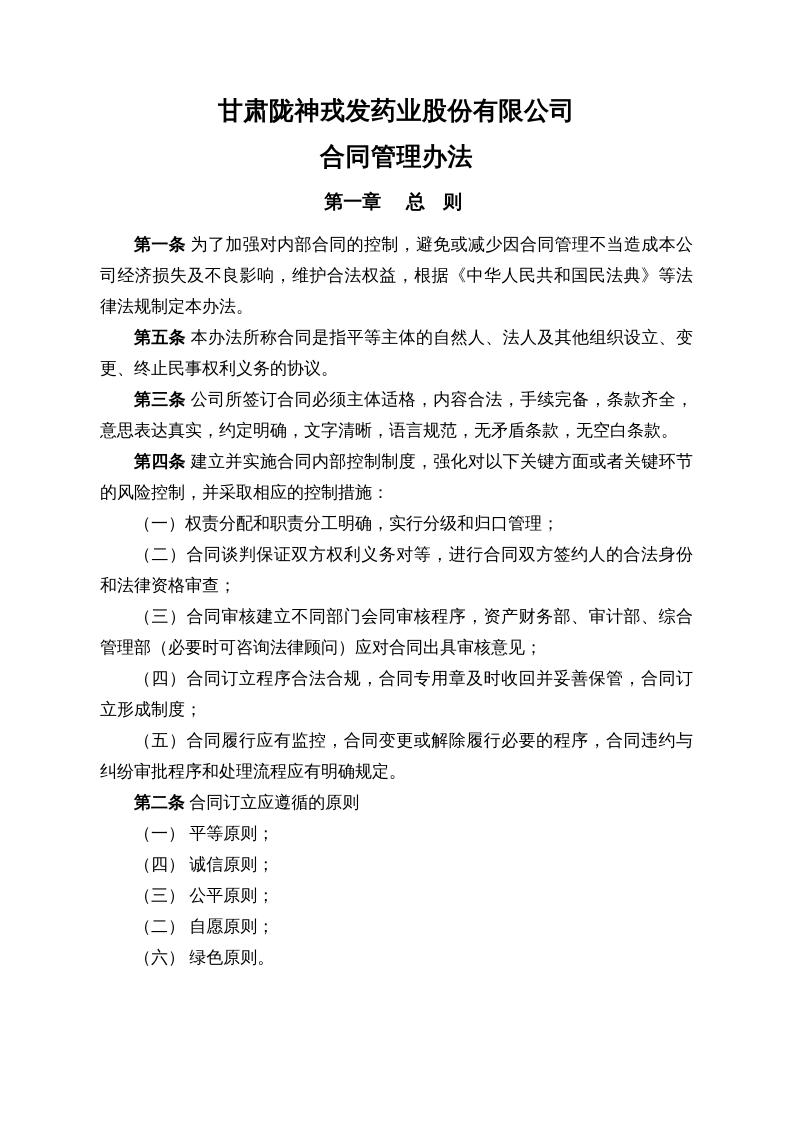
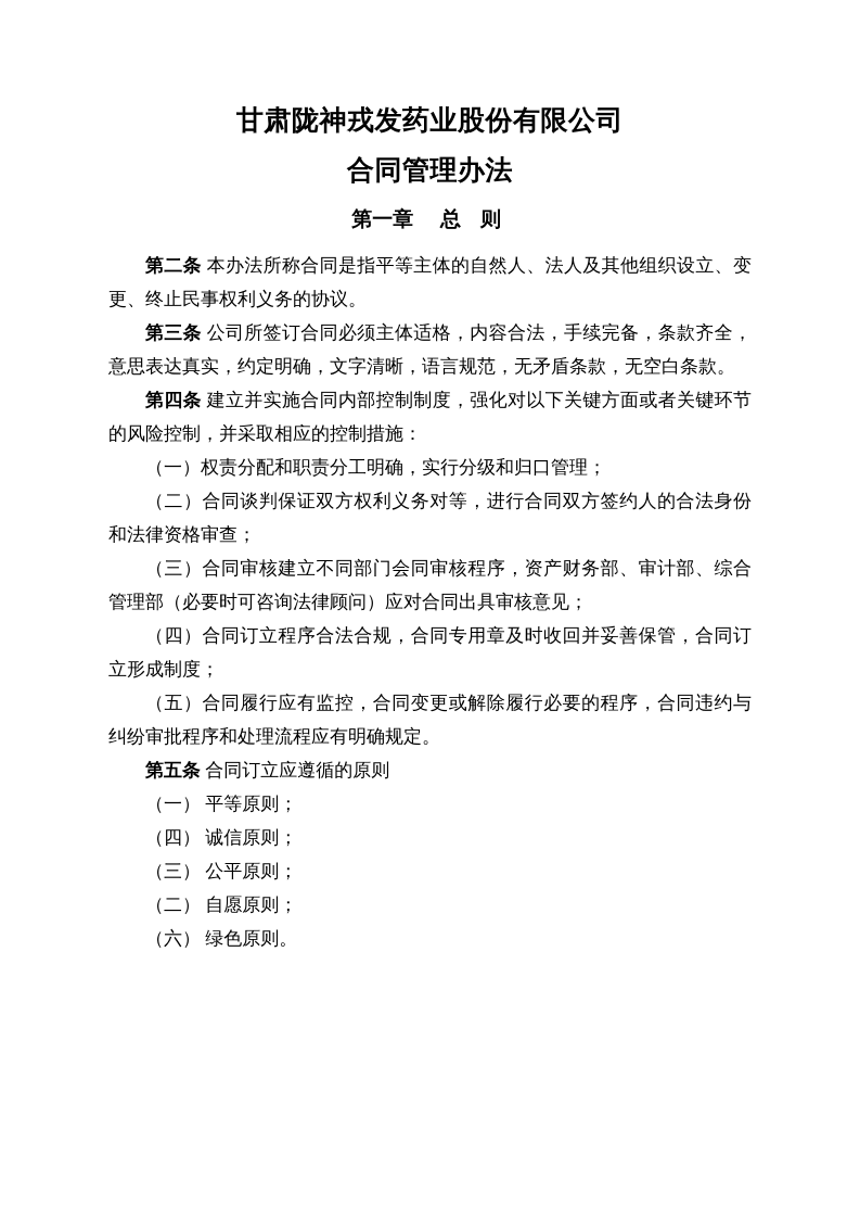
  甘肃陇神戎发药业股份有限公司
  合同管理办法
  第一章 总 则
- 第一条 为了加强对内部合同的控制，避免或减少因合同管理不当造成本公司经济损失及不良影响，维护合法权益，根据《中华人民共和国民法典》等法律法规制定本办法。
- 第五条 本办法所称合同是指平等主体的自然人、法人及其他组织设立、变更、终止民事权利义务的协议。
+ 第二条 本办法所称合同是指平等主体的自然人、法人及其他组织设立、变更、终止民事权利义务的协议。
  第三条 公司所签订合同必须主体适格，内容合法，手续完备，条款齐全，意思表达真实，约定明确，文字清晰，语言规范，无矛盾条款，无空白条款。
  第四条 建立并实施合同内部控制制度，强化对以下关键方面或者关键环节的风险控制，并采取相应的控制措施：
  （一）权责分配和职责分工明确，实行分级和归口管理；
  （二）合同谈判保证双方权利义务对等，进行合同双方签约人的合法身份和法律资格审查；
  （三）合同审核建立不同部门会同审核程序，资产财务部、审计部、综合管理部（必要时可咨询法律顾问）应对合同出具审核意见；
  （四）合同订立程序合法合规，合同专用章及时收回并妥善保管，合同订立形成制度；
  （五）合同履行应有监控，合同变更或解除履行必要的程序，合同违约与纠纷审批程序和处理流程应有明确规定。
- 第二条 合同订立应遵循的原则
+ 第五条 合同订立应遵循的原则
  （一） 平等原则；
  （四） 诚信原则；
  （三） 公平原则；
  （二） 自愿原则；
  （六） 绿色原则。
